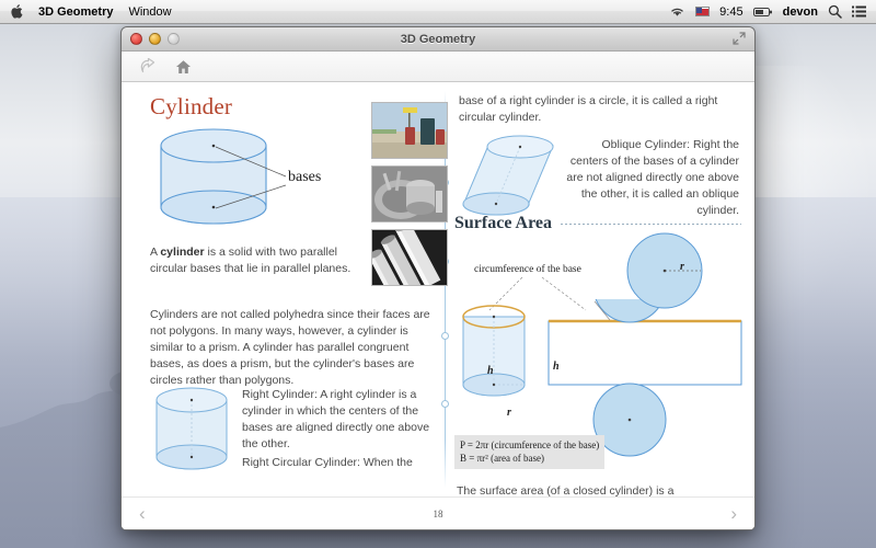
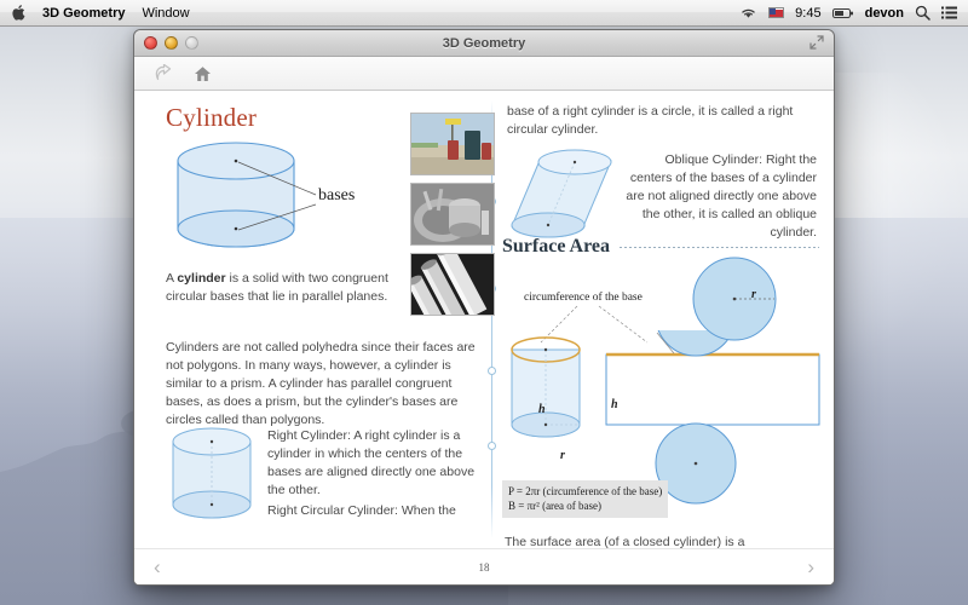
  3D Geometry
  Window
  9:45
  devon
  3D Geometry
  Cylinder
  bases
- A cylinder is a solid with two parallel circular bases that lie in parallel planes.
+ A cylinder is a solid with two congruent circular bases that lie in parallel planes.
- Cylinders are not called polyhedra since their faces are not polygons. In many ways, however, a cylinder is similar to a prism. A cylinder has parallel congruent bases, as does a prism, but the cylinder's bases are circles rather than polygons.
+ Cylinders are not called polyhedra since their faces are not polygons. In many ways, however, a cylinder is similar to a prism. A cylinder has parallel congruent bases, as does a prism, but the cylinder's bases are circles called than polygons.
  Right Cylinder: A right cylinder is a cylinder in which the centers of the bases are aligned directly one above the other.
  Right Circular Cylinder: When the
  base of a right cylinder is a circle, it is called a right circular cylinder.
  Oblique Cylinder: Right the centers of the bases of a cylinder are not aligned directly one above the other, it is called an oblique cylinder.
  Surface Area
  circumference of the base
  h
  r
  h
  r
  P = 2πr (circumference of the base)
  B = πr² (area of base)
  ‹
  18
  ›
